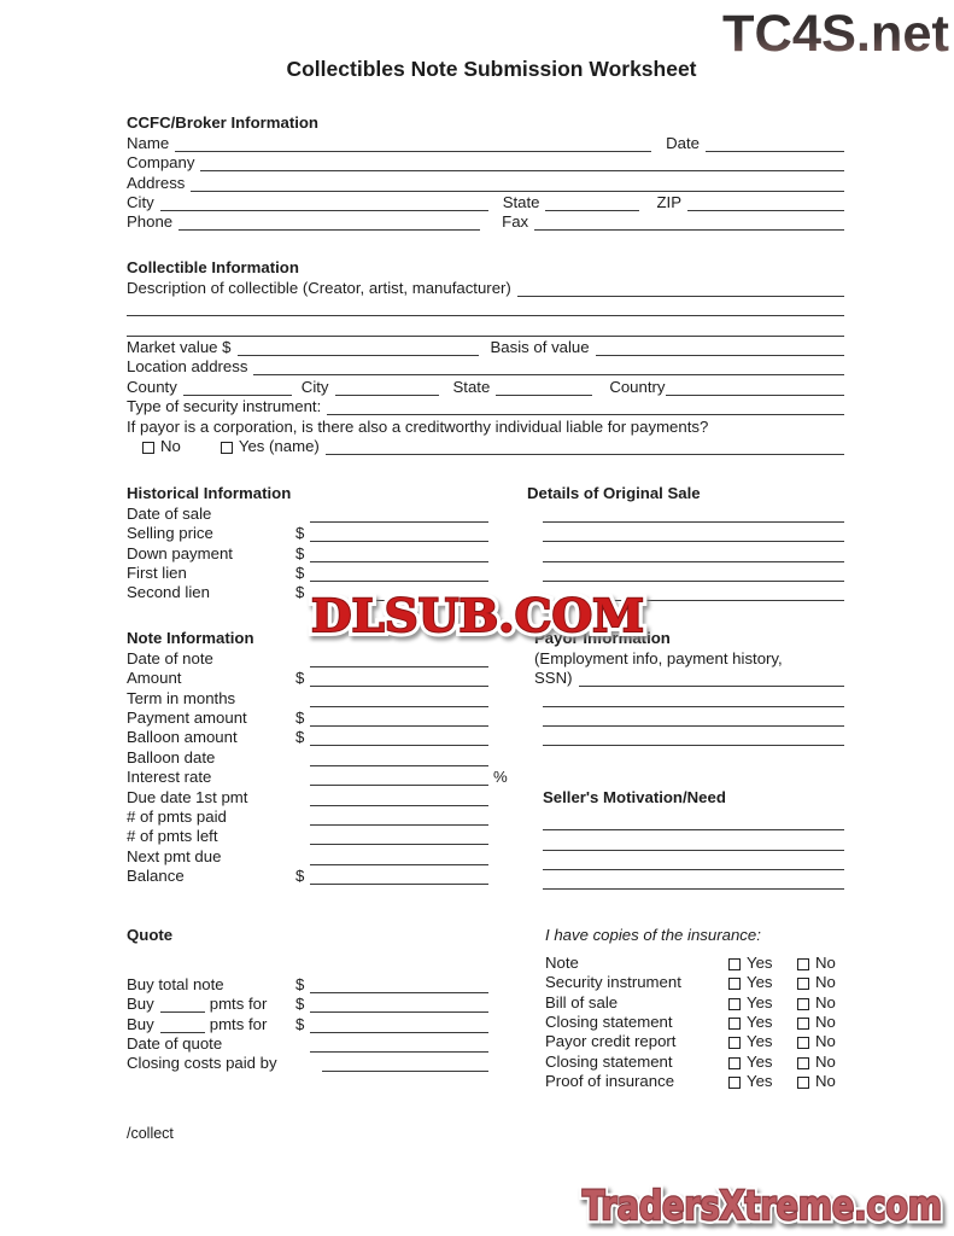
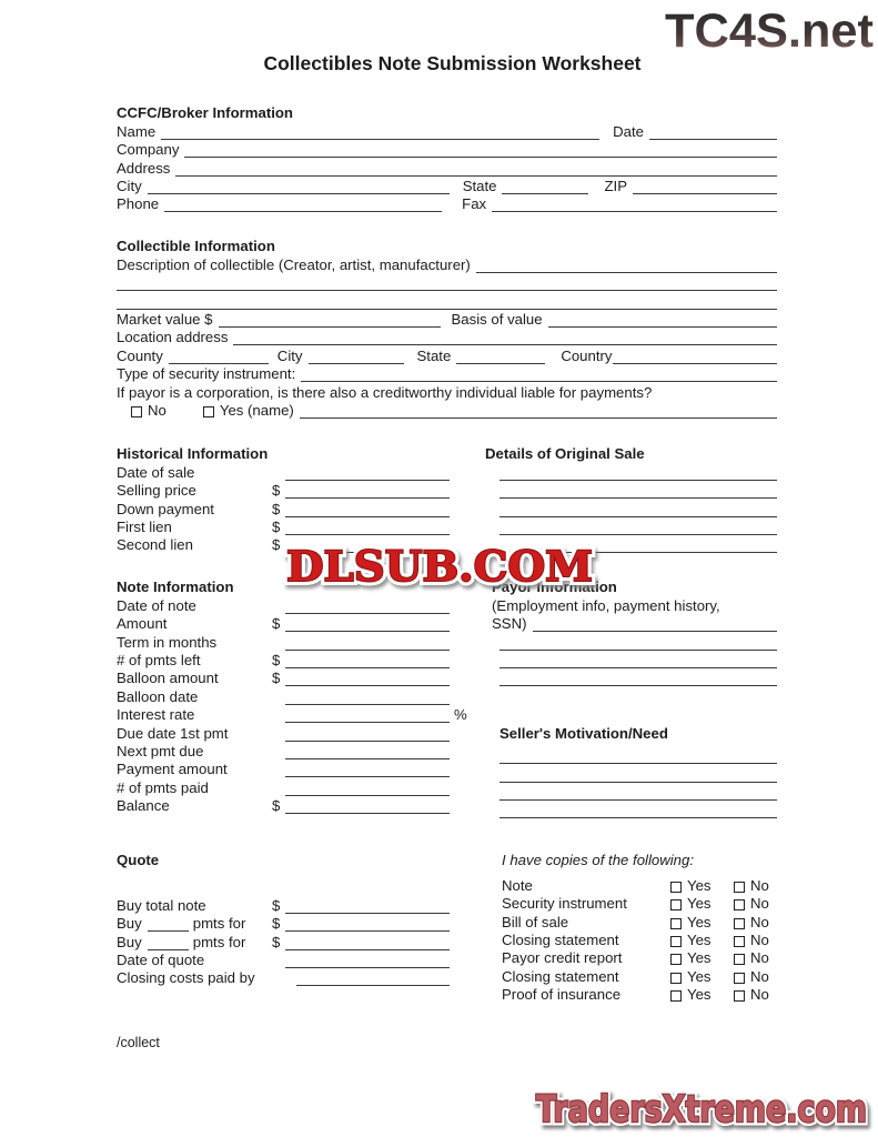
  TC4S.net
  Collectibles Note Submission Worksheet
  CCFC/Broker Information
  Name
  Date
  Company
  Address
  City
  State
  ZIP
  Phone
  Fax
  Collectible Information
  Description of collectible (Creator, artist, manufacturer)
  Market value $
  Basis of value
  Location address
  County
  City
  State
  Country
  Type of security instrument:
  If payor is a corporation, is there also a creditworthy individual liable for payments?
  No
  Yes (name)
  Historical Information
  Date of sale
  Selling price
  $
  Down payment
  $
  First lien
  $
  Second lien
  $
  Details of Original Sale
  Note Information
  Date of note
  Amount
  $
  Term in months
- Payment amount
+ # of pmts left
  $
  Balloon amount
  $
  Balloon date
  Interest rate
  %
  Due date 1st pmt
- # of pmts paid
+ Next pmt due
- # of pmts left
+ Payment amount
- Next pmt due
+ # of pmts paid
  Balance
  $
  Payor Information
  (Employment info, payment history,
  SSN)
  Seller's Motivation/Need
  Quote
  Buy total note
  $
  Buy
  pmts for
  $
  Buy
  pmts for
  $
  Date of quote
  Closing costs paid by
- I have copies of the insurance:
+ I have copies of the following:
  Note
  Yes
  No
  Security instrument
  Yes
  No
  Bill of sale
  Yes
  No
  Closing statement
  Yes
  No
  Payor credit report
  Yes
  No
  Closing statement
  Yes
  No
  Proof of insurance
  Yes
  No
  DLSUB.COM
  /collect
  TradersXtreme.com
